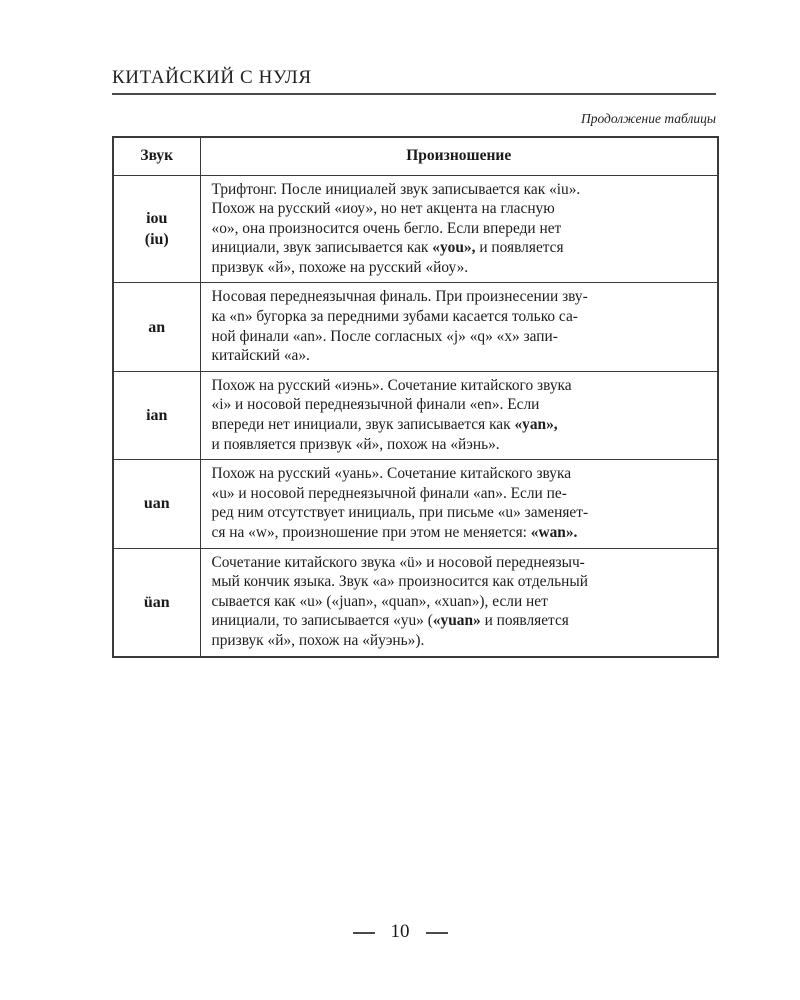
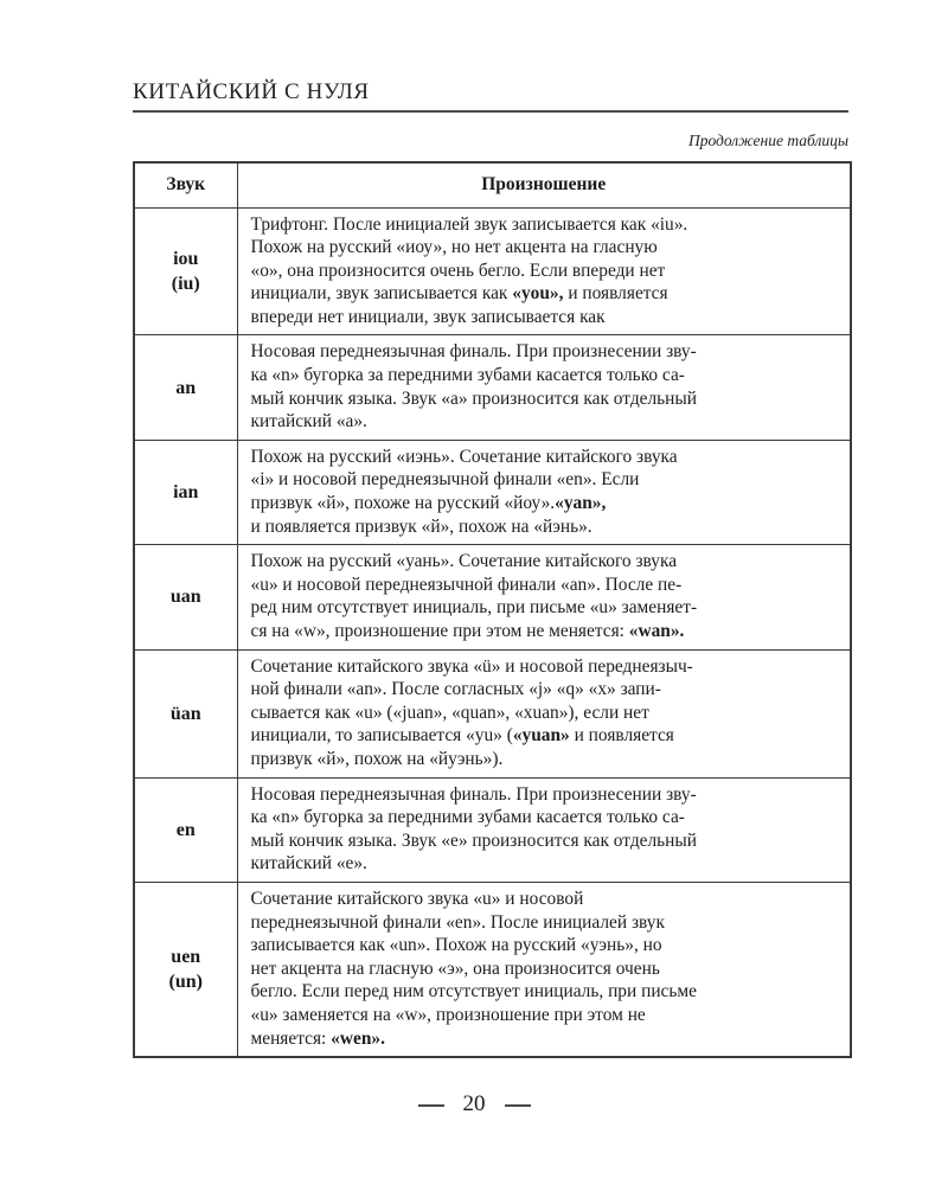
  КИТАЙСКИЙ С НУЛЯ
  Продолжение таблицы
  Звук	Произношение
- iou(iu)	Трифтонг. После инициалей звук записывается как «iu».Похож на русский «иоу», но нет акцента на гласную«о», она произносится очень бегло. Если впереди нетинициали, звук записывается как «you», и появляетсяпризвук «й», похоже на русский «йоу».
+ iou(iu)	Трифтонг. После инициалей звук записывается как «iu».Похож на русский «иоу», но нет акцента на гласную«о», она произносится очень бегло. Если впереди нетинициали, звук записывается как «you», и появляетсявпереди нет инициали, звук записывается как
- an	Носовая переднеязычная финаль. При произнесении зву-ка «n» бугорка за передними зубами касается только са-ной финали «an». После согласных «j» «q» «x» запи-китайский «а».
+ an	Носовая переднеязычная финаль. При произнесении зву-ка «n» бугорка за передними зубами касается только са-мый кончик языка. Звук «а» произносится как отдельныйкитайский «а».
- ian	Похож на русский «иэнь». Сочетание китайского звука«i» и носовой переднеязычной финали «en». Есливпереди нет инициали, звук записывается как «yan»,и появляется призвук «й», похож на «йэнь».
+ ian	Похож на русский «иэнь». Сочетание китайского звука«i» и носовой переднеязычной финали «en». Еслипризвук «й», похоже на русский «йоу».«yan»,и появляется призвук «й», похож на «йэнь».
- uan	Похож на русский «уань». Сочетание китайского звука«u» и носовой переднеязычной финали «an». Если пе-ред ним отсутствует инициаль, при письме «u» заменяет-ся на «w», произношение при этом не меняется: «wan».
+ uan	Похож на русский «уань». Сочетание китайского звука«u» и носовой переднеязычной финали «an». После пе-ред ним отсутствует инициаль, при письме «u» заменяет-ся на «w», произношение при этом не меняется: «wan».
- üan	Сочетание китайского звука «ü» и носовой переднеязыч-мый кончик языка. Звук «а» произносится как отдельныйсывается как «u» («juan», «quan», «xuan»), если нетинициали, то записывается «yu» («yuan» и появляетсяпризвук «й», похож на «йуэнь»).
+ üan	Сочетание китайского звука «ü» и носовой переднеязыч-ной финали «an». После согласных «j» «q» «x» запи-сывается как «u» («juan», «quan», «xuan»), если нетинициали, то записывается «yu» («yuan» и появляетсяпризвук «й», похож на «йуэнь»).
+ en	Носовая переднеязычная финаль. При произнесении зву-ка «n» бугорка за передними зубами касается только са-мый кончик языка. Звук «е» произносится как отдельныйкитайский «е».
+ uen(un)	Сочетание китайского звука «u» и носовойпереднеязычной финали «en». После инициалей звукзаписывается как «un». Похож на русский «уэнь», нонет акцента на гласную «э», она произносится оченьбегло. Если перед ним отсутствует инициаль, при письме«u» заменяется на «w», произношение при этом неменяется: «wen».
- 10
+ 20
